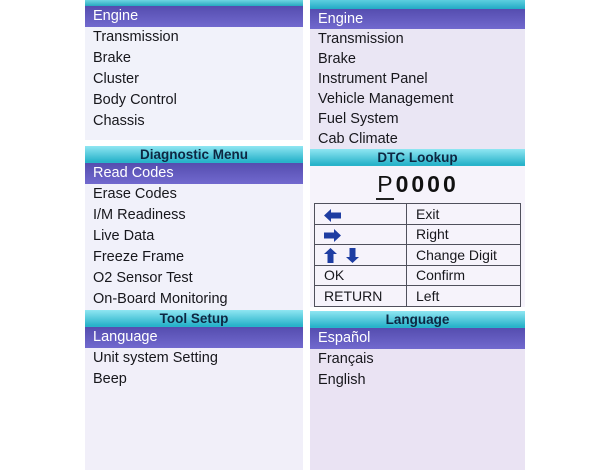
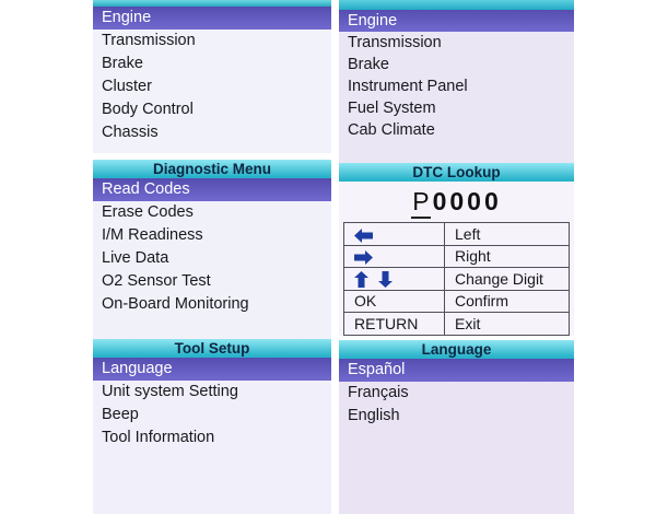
  Engine
  Transmission
  Brake
  Cluster
  Body Control
  Chassis
  Engine
  Transmission
  Brake
  Instrument Panel
- Vehicle Management
  Fuel System
  Cab Climate
  Diagnostic Menu
  Read Codes
  Erase Codes
  I/M Readiness
  Live Data
- Freeze Frame
  O2 Sensor Test
  On-Board Monitoring
  DTC Lookup
  P0000
- 	Exit
+ 	Left
  	Right
  	Change Digit
  OK	Confirm
- RETURN	Left
+ RETURN	Exit
  Tool Setup
  Language
  Unit system Setting
  Beep
+ Tool Information
  Language
  Español
  Français
  English
